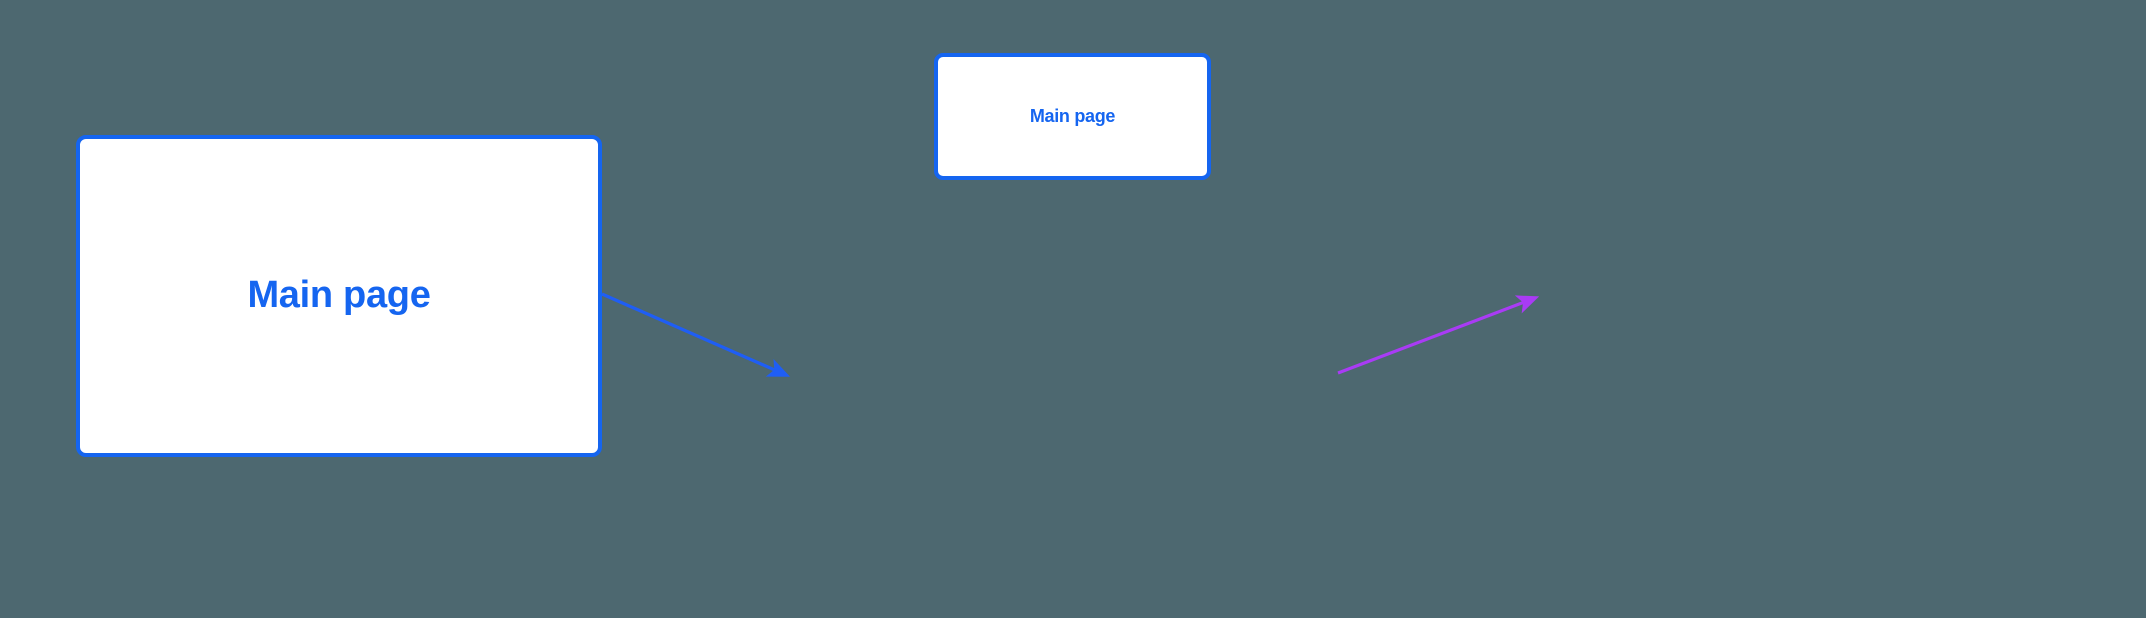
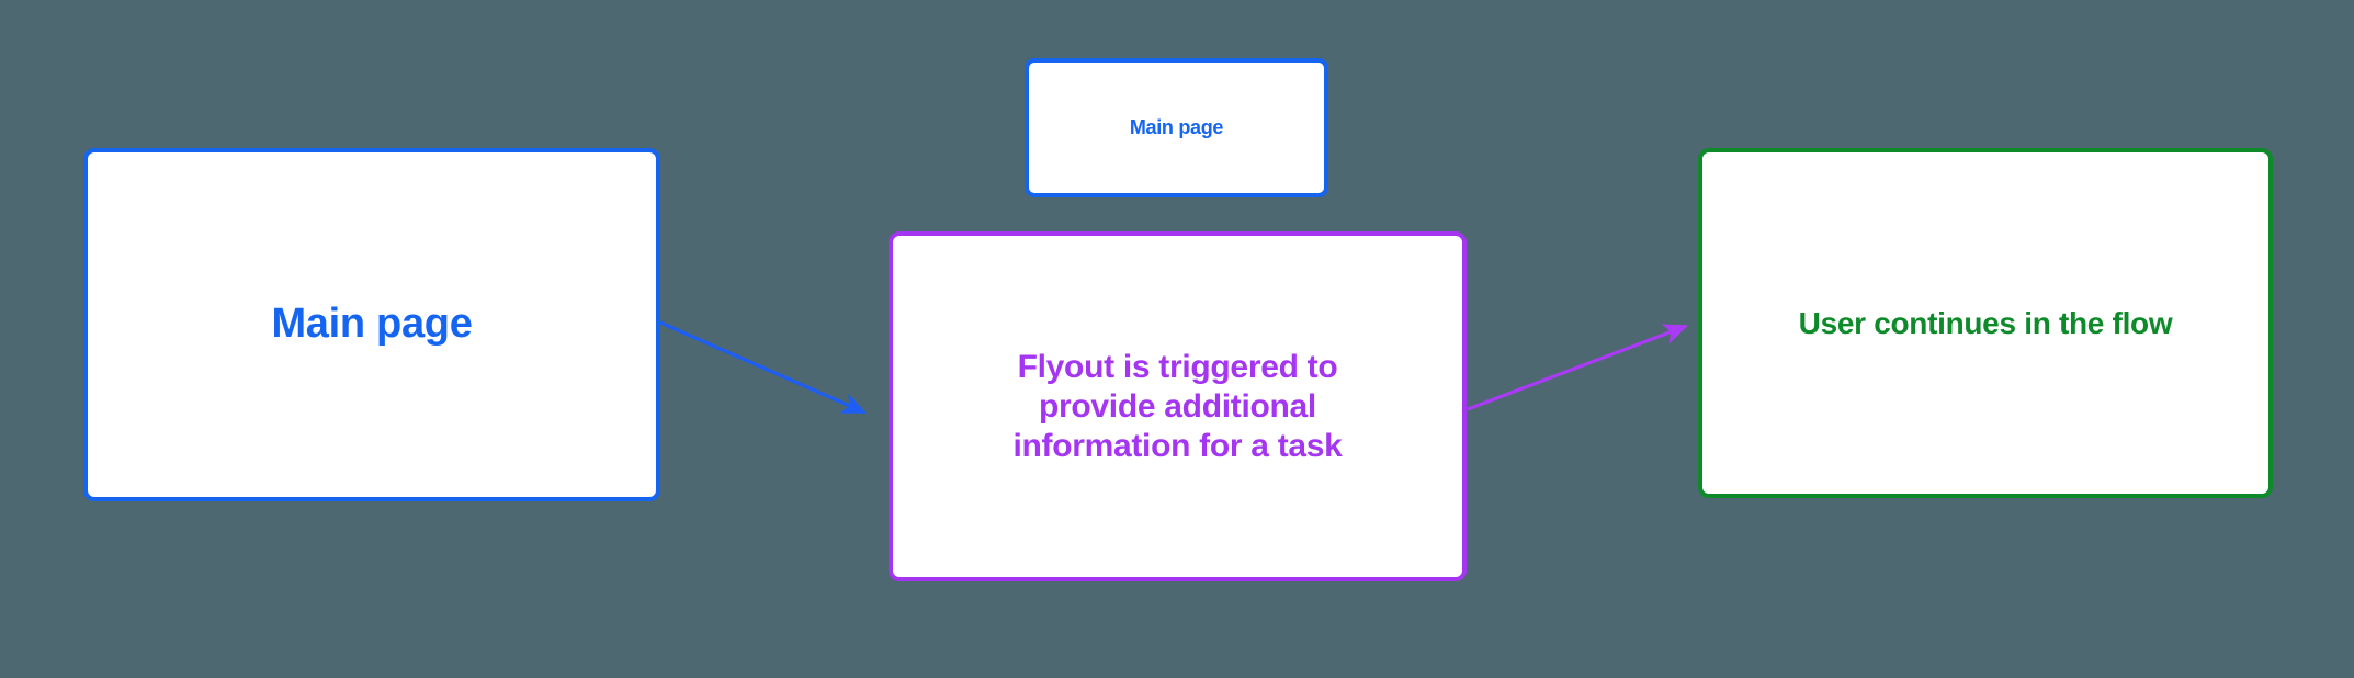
  Main page
  Main page
+ Flyout is triggered to
+ provide additional
+ information for a task
+ User continues in the flow
